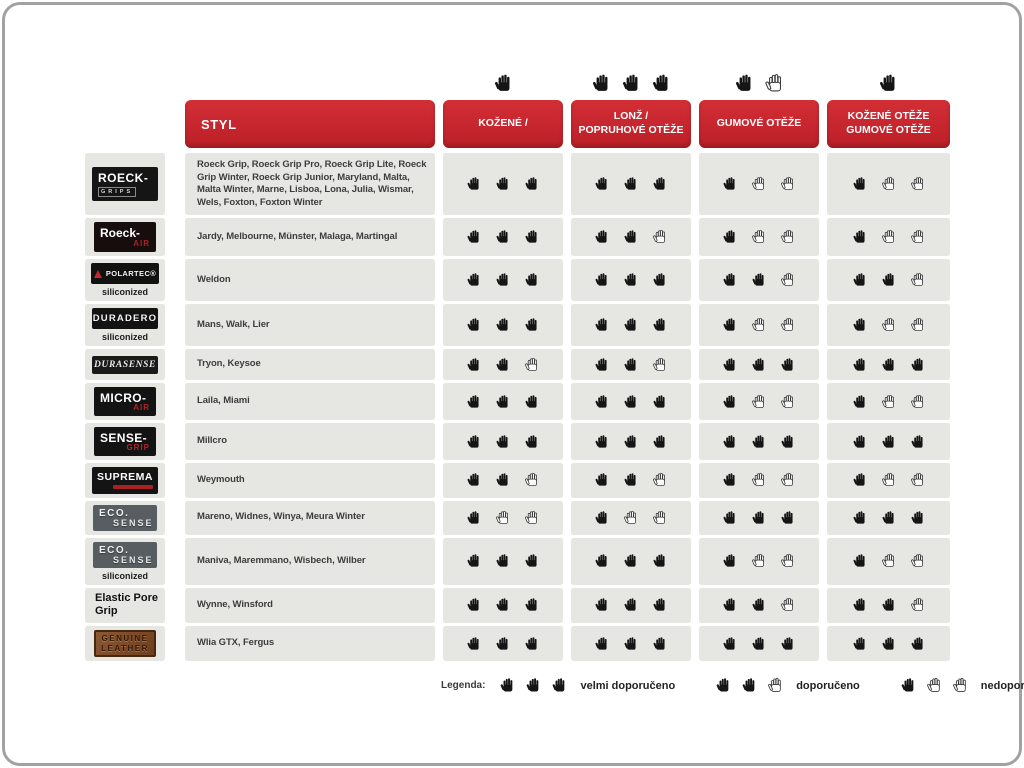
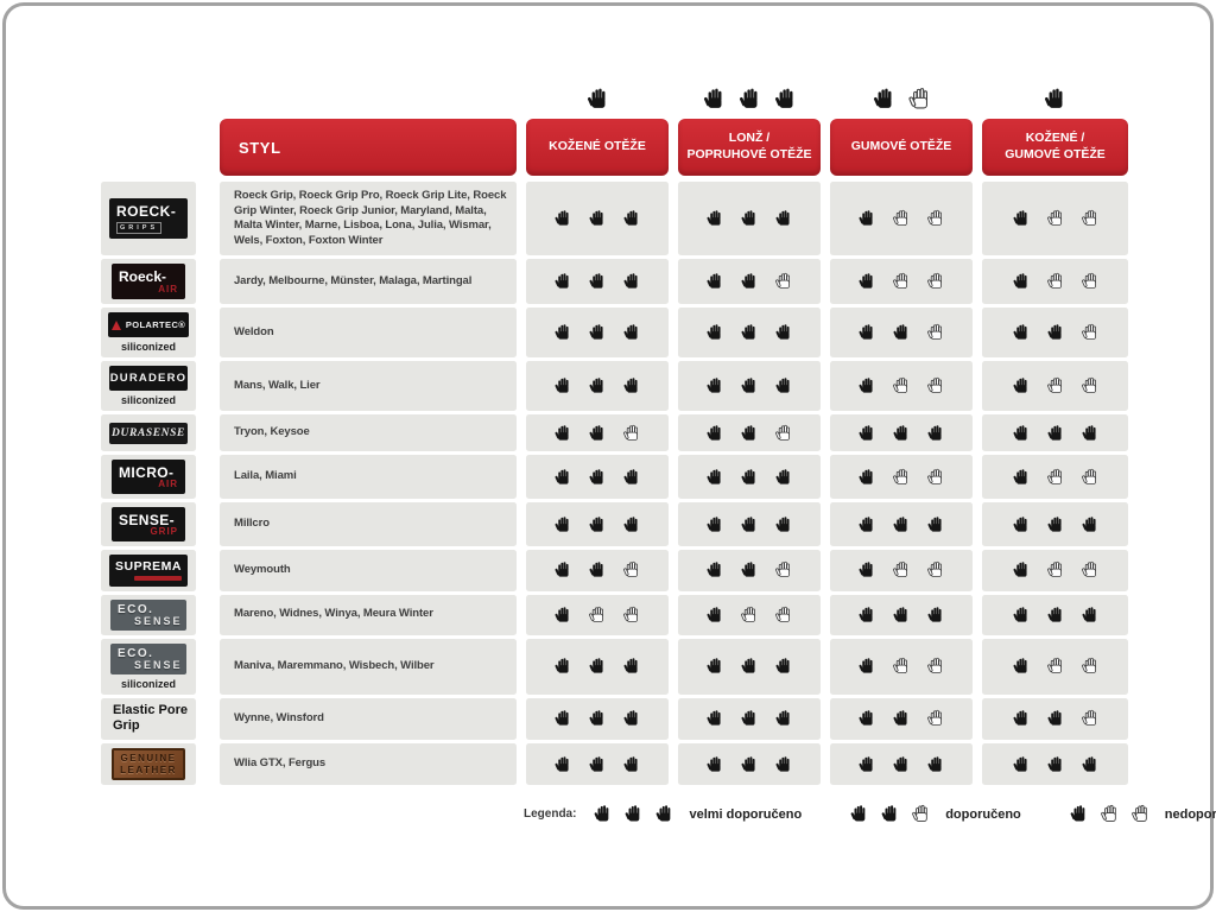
  STYL
- KOŽENÉ /
+ KOŽENÉ OTĚŽE
  LONŽ /
  POPRUHOVÉ OTĚŽE
  GUMOVÉ OTĚŽE
- KOŽENÉ OTĚŽE
+ KOŽENÉ /
  GUMOVÉ OTĚŽE
  ROECK-
  Roeck Grip, Roeck Grip Pro, Roeck Grip Lite, Roeck Grip Winter, Roeck Grip Junior, Maryland, Malta, Malta Winter, Marne, Lisboa, Lona, Julia, Wismar, Wels, Foxton, Foxton Winter
  Roeck-
  AIR
  Jardy, Melbourne, Münster, Malaga, Martingal
  POLARTEC®
  siliconized
  Weldon
  DURADERO
  siliconized
  Mans, Walk, Lier
  DURASENSE
  Tryon, Keysoe
  MICRO-
  AIR
  Laila, Miami
  SENSE-
  GRIP
  Millcro
  SUPREMA
  Weymouth
  ECO.
  SENSE
  Mareno, Widnes, Winya, Meura Winter
  ECO.
  SENSE
  siliconized
  Maniva, Maremmano, Wisbech, Wilber
  Elastic Pore Grip
  Wynne, Winsford
  GENUINE
  LEATHER
  Wlia GTX, Fergus
  Legenda:
  velmi doporučeno
  doporučeno
